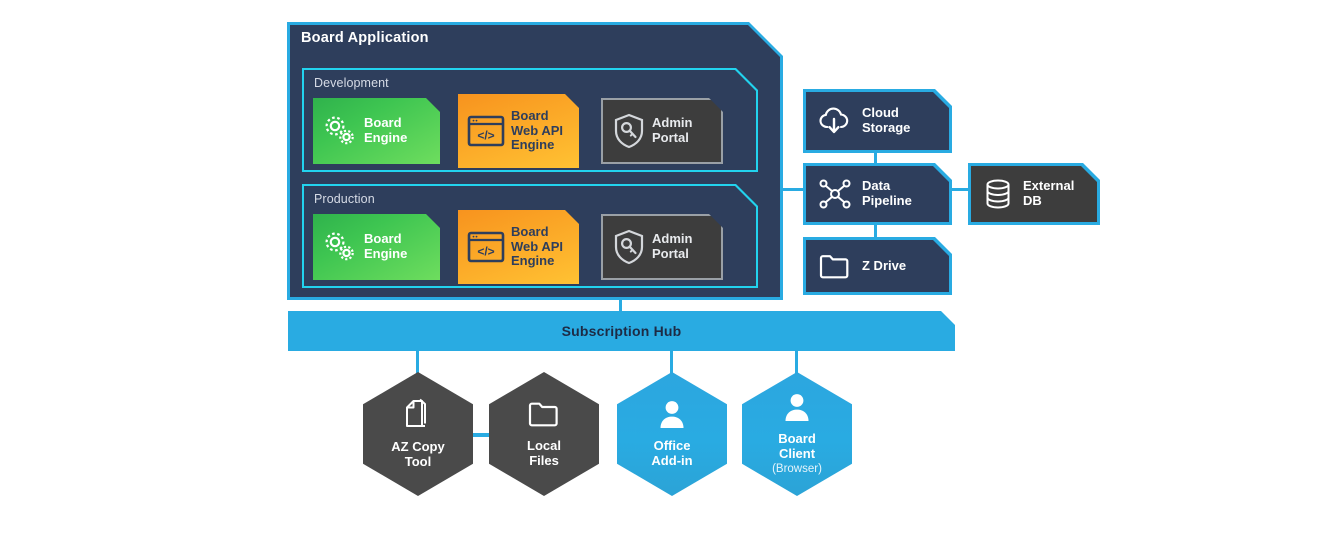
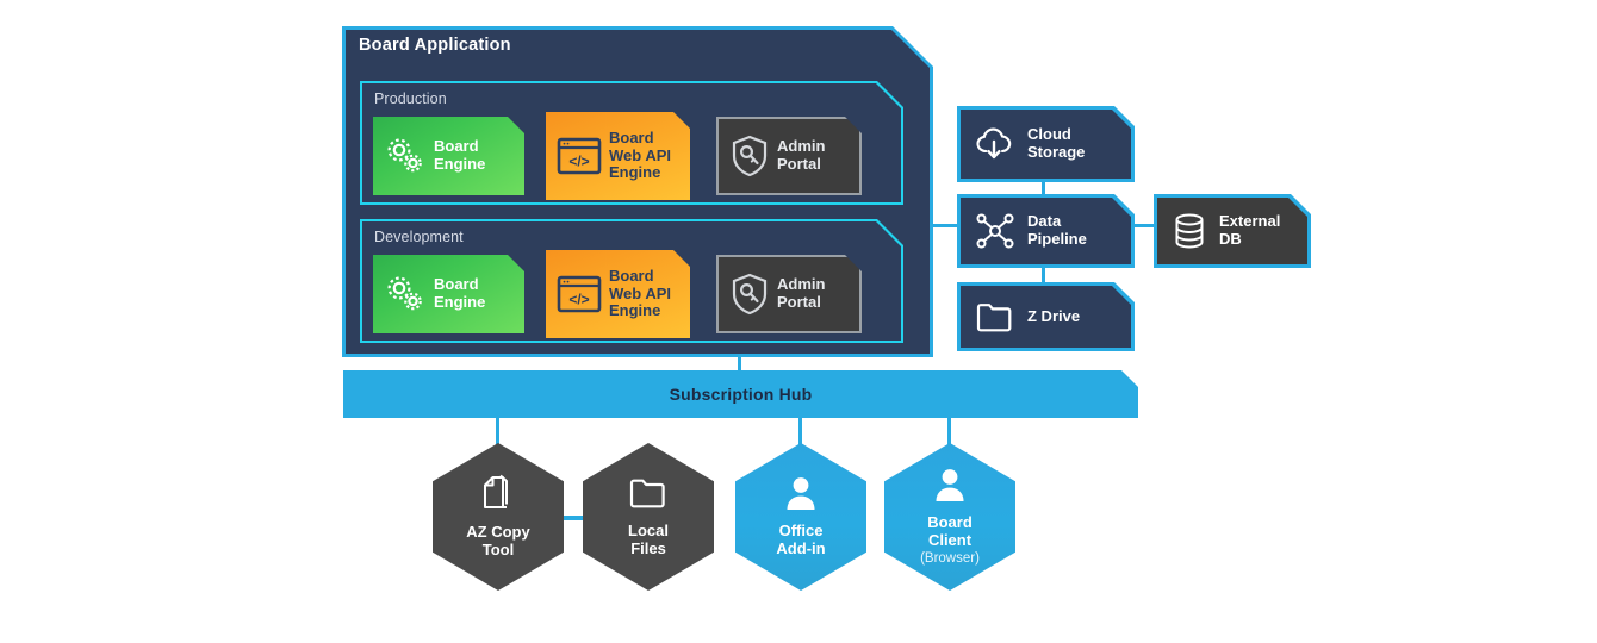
  Board Application
- Development
+ Production
  Board
  Engine
  </>
  Board
  Web API
  Engine
  Admin
  Portal
- Production
+ Development
  Board
  Engine
  </>
  Board
  Web API
  Engine
  Admin
  Portal
  Cloud
  Storage
  Data
  Pipeline
  Z Drive
  External
  DB
  Subscription Hub
  AZ Copy
  Tool
  Local
  Files
  Office
  Add-in
  Board
  Client
  (Browser)
